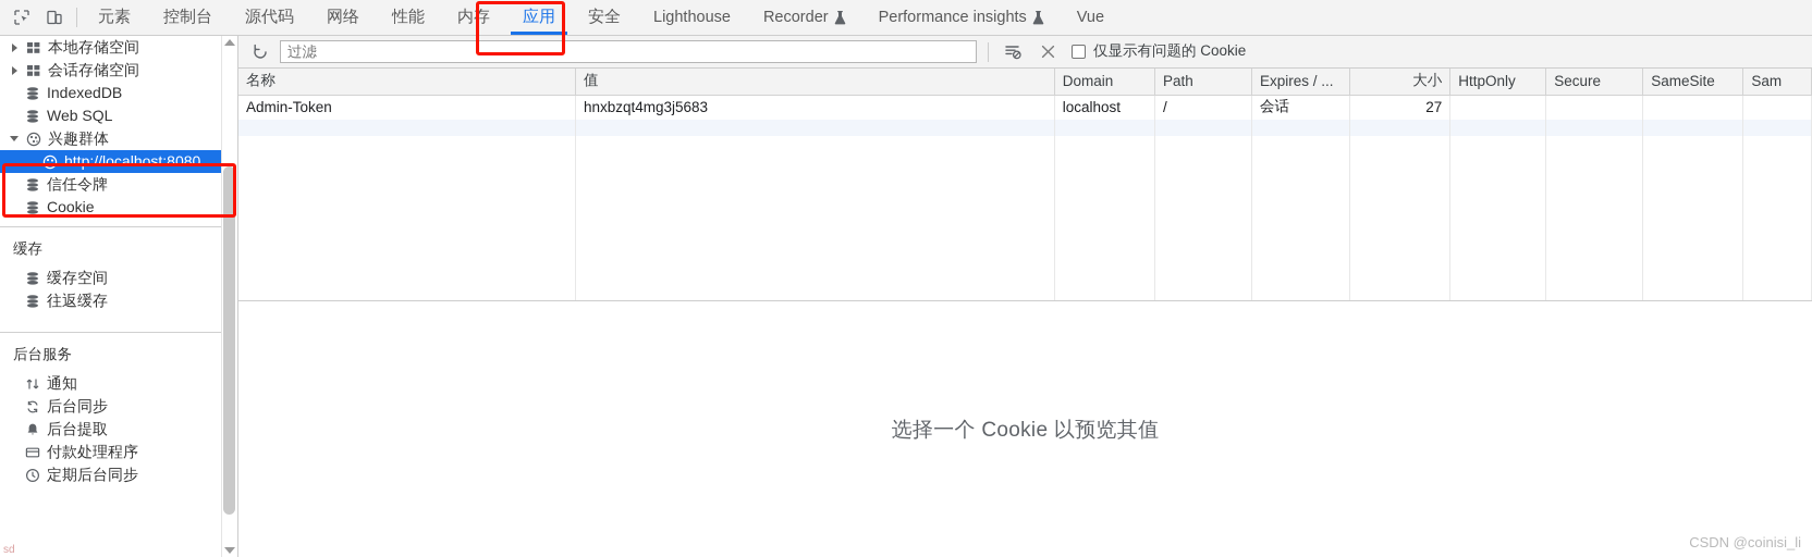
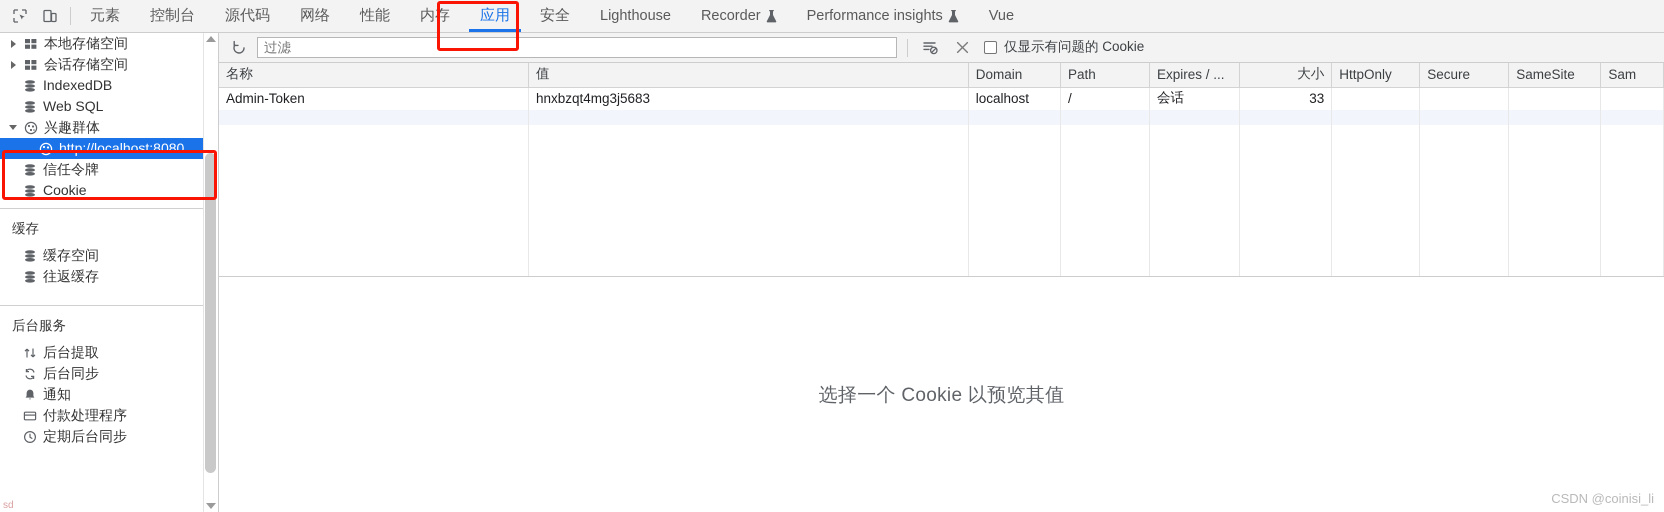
  元素
  控制台
  源代码
  网络
  性能
  内存
  应用
  安全
  Lighthouse
  Recorder
  Performance insights
  Vue
  本地存储空间
  会话存储空间
  IndexedDB
  Web SQL
  兴趣群体
  http://localhost:8080
  信任令牌
  Cookie
  缓存
  缓存空间
  往返缓存
  后台服务
- 通知
+ 后台提取
  后台同步
- 后台提取
+ 通知
  付款处理程序
  定期后台同步
  sd
  过滤
  仅显示有问题的 Cookie
  名称	值	Domain	Path	Expires / ...	大小	HttpOnly	Secure	SameSite	Sam
- Admin-Token	hnxbzqt4mg3j5683	localhost	/	会话	27
+ Admin-Token	hnxbzqt4mg3j5683	localhost	/	会话	33
  选择一个 Cookie 以预览其值
  CSDN @coinisi_li
